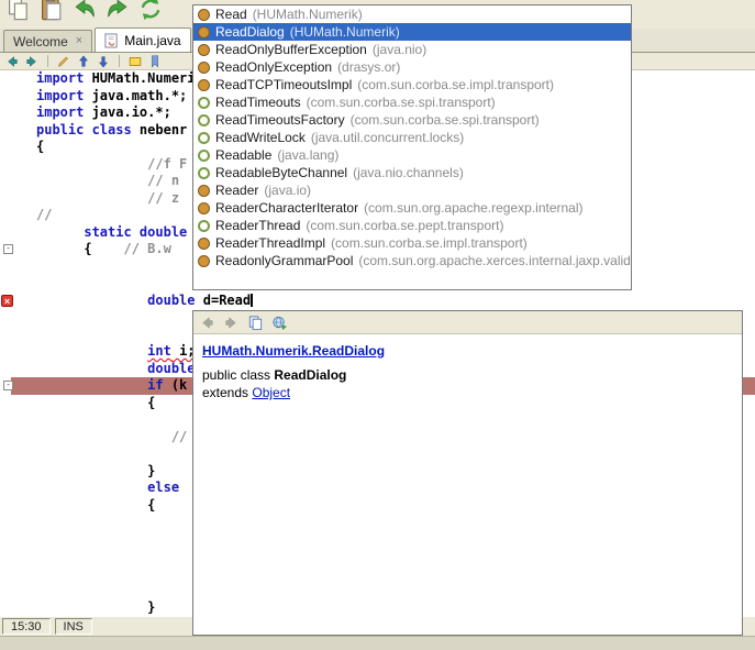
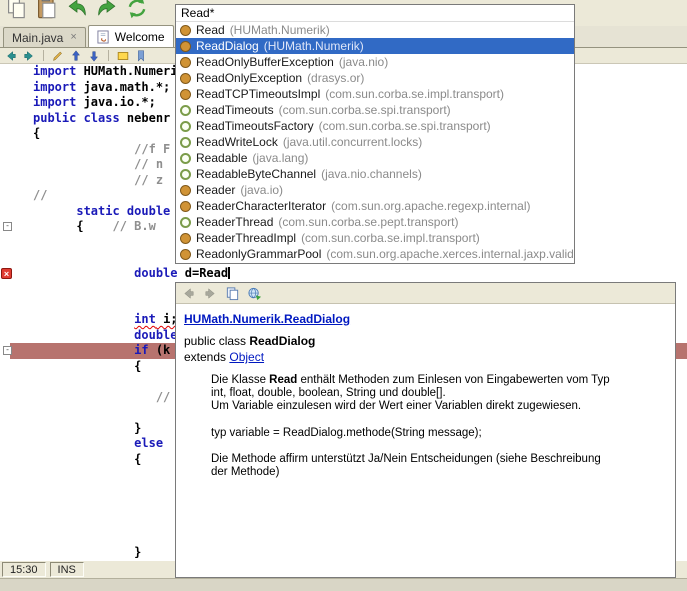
- Welcome
+ Main.java
  ×
- Main.java
+ Welcome
  import HUMath.Numeri
  import java.math.*;
  import java.io.*;
  public class nebenr
  {
  //f F
  // n
  // z
  //
  static double
  { // B.w
  double d=Read
  int i;
  double
  if (k
  {
  //
  }
  else
  {
  }
  -
  ×
  -
  15:30
  INS
+ Read*
  Read
  (HUMath.Numerik)
  ReadDialog
  (HUMath.Numerik)
  ReadOnlyBufferException
  (java.nio)
  ReadOnlyException
  (drasys.or)
  ReadTCPTimeoutsImpl
  (com.sun.corba.se.impl.transport)
  ReadTimeouts
  (com.sun.corba.se.spi.transport)
  ReadTimeoutsFactory
  (com.sun.corba.se.spi.transport)
  ReadWriteLock
  (java.util.concurrent.locks)
  Readable
  (java.lang)
  ReadableByteChannel
  (java.nio.channels)
  Reader
  (java.io)
  ReaderCharacterIterator
  (com.sun.org.apache.regexp.internal)
  ReaderThread
  (com.sun.corba.se.pept.transport)
  ReaderThreadImpl
  (com.sun.corba.se.impl.transport)
  ReadonlyGrammarPool
  (com.sun.org.apache.xerces.internal.jaxp.valid
  HUMath.Numerik.ReadDialog
  public class ReadDialog
  extends Object
+ Die Klasse Read enthält Methoden zum Einlesen von Eingabewerten vom Typ
+ int, float, double, boolean, String und double[].
+ Um Variable einzulesen wird der Wert einer Variablen direkt zugewiesen.
+ typ variable = ReadDialog.methode(String message);
+ Die Methode affirm unterstützt Ja/Nein Entscheidungen (siehe Beschreibung
+ der Methode)
